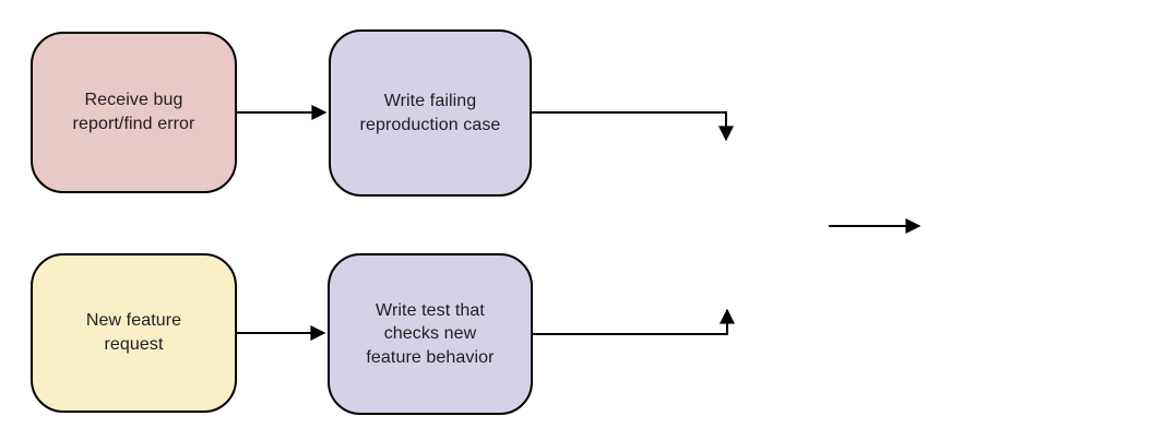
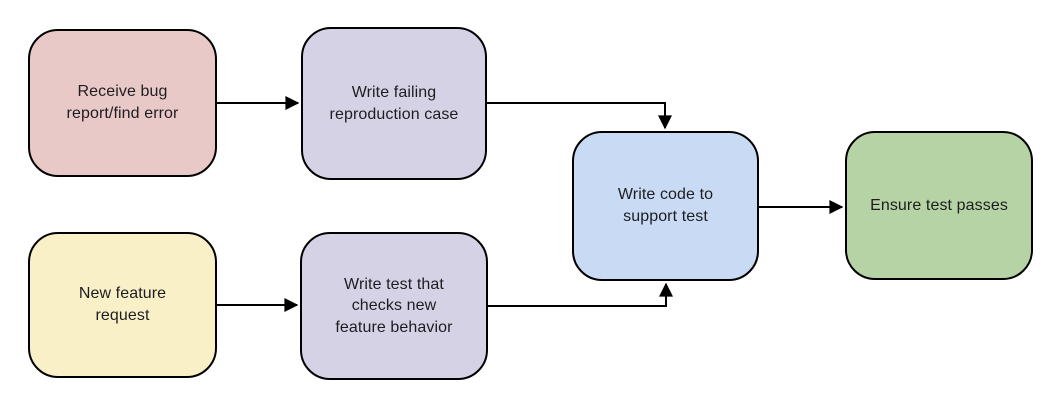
  Receive bug
  report/find error
  Write failing
  reproduction case
  New feature
  request
  Write test that
  checks new
  feature behavior
+ Write code to
+ support test
+ Ensure test passes
